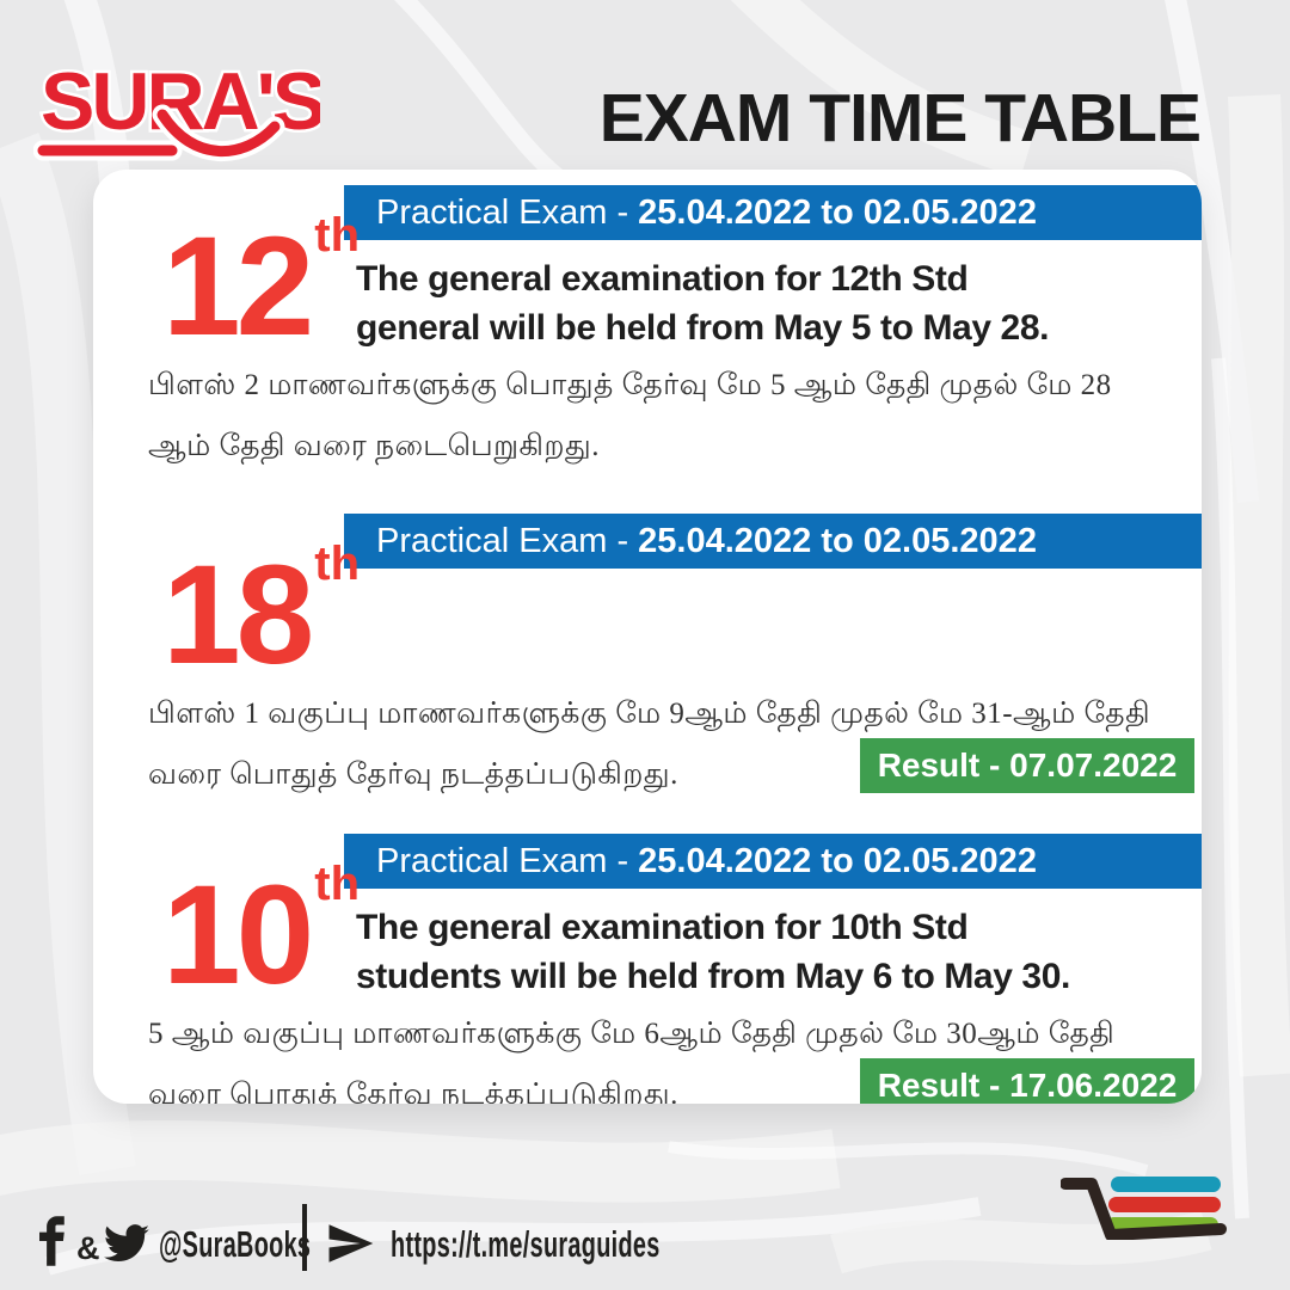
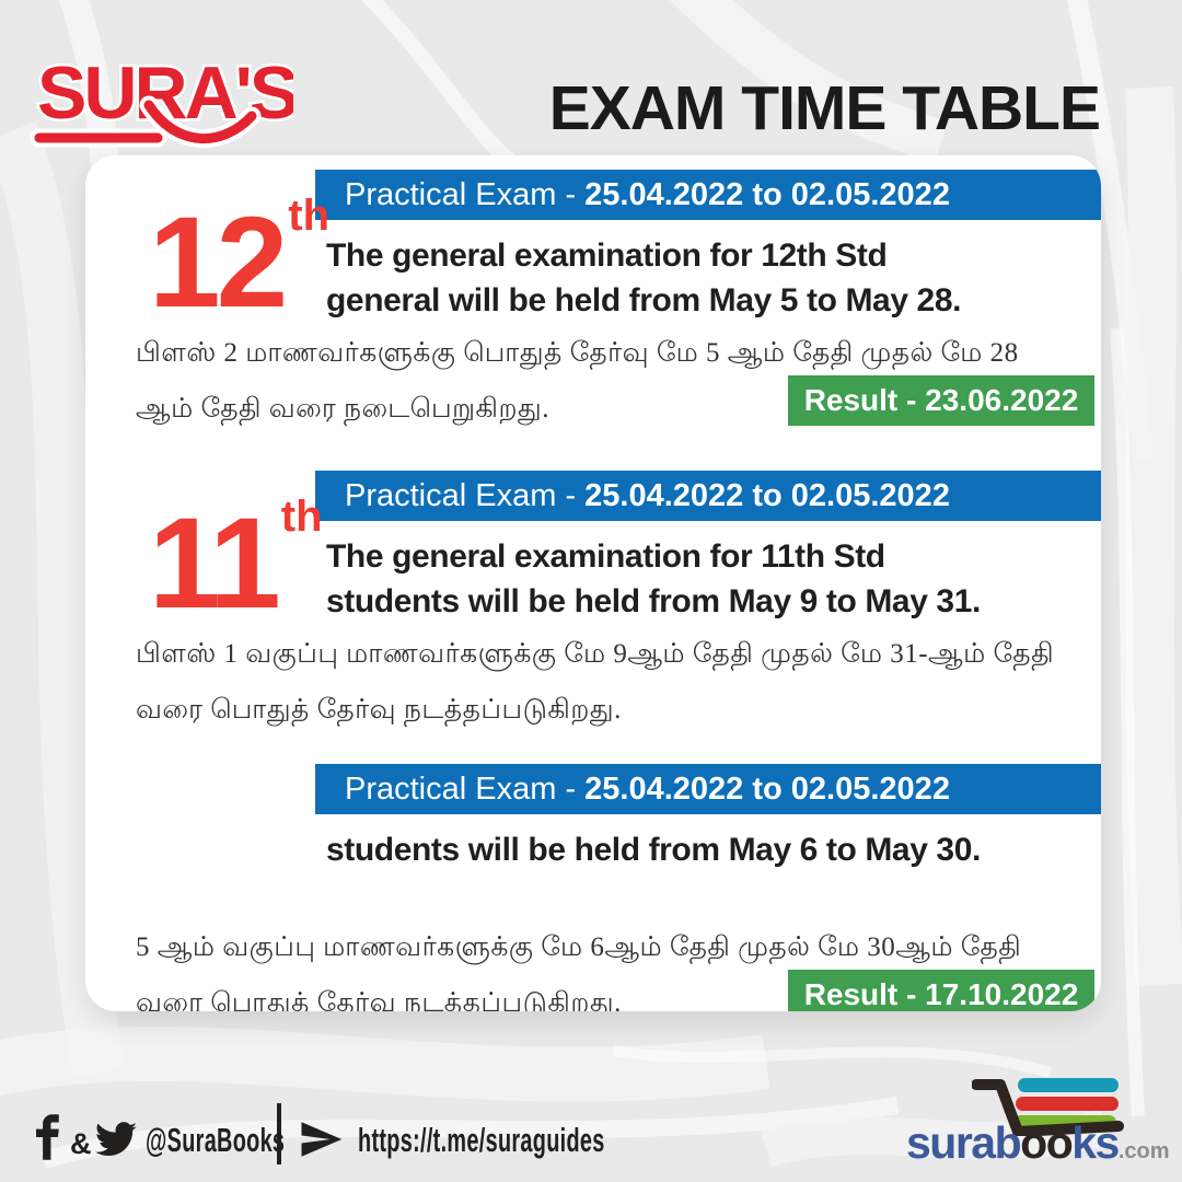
  SURA'S
  EXAM TIME TABLE
  Practical Exam - 25.04.2022 to 02.05.2022
  12th
  The general examination for 12th Std
  general will be held from May 5 to May 28.
  பிளஸ் 2 மாணவர்களுக்கு பொதுத் தேர்வு மே 5 ஆம் தேதி முதல் மே 28 ஆம் தேதி வரை நடைபெறுகிறது.
+ Result - 23.06.2022
  Practical Exam - 25.04.2022 to 02.05.2022
- 18th
+ 11th
+ The general examination for 11th Std
+ students will be held from May 9 to May 31.
  பிளஸ் 1 வகுப்பு மாணவர்களுக்கு மே 9ஆம் தேதி முதல் மே 31-ஆம் தேதி வரை பொதுத் தேர்வு நடத்தப்படுகிறது.
- Result - 07.07.2022
  Practical Exam - 25.04.2022 to 02.05.2022
- 10th
- The general examination for 10th Std
  students will be held from May 6 to May 30.
  5 ஆம் வகுப்பு மாணவர்களுக்கு மே 6ஆம் தேதி முதல் மே 30ஆம் தேதி வரை பொதுத் தேர்வு நடத்தப்படுகிறது.
- Result - 17.06.2022
+ Result - 17.10.2022
  &
  @SuraBook
  https://t.me/suraguides
+ surabooks.com
